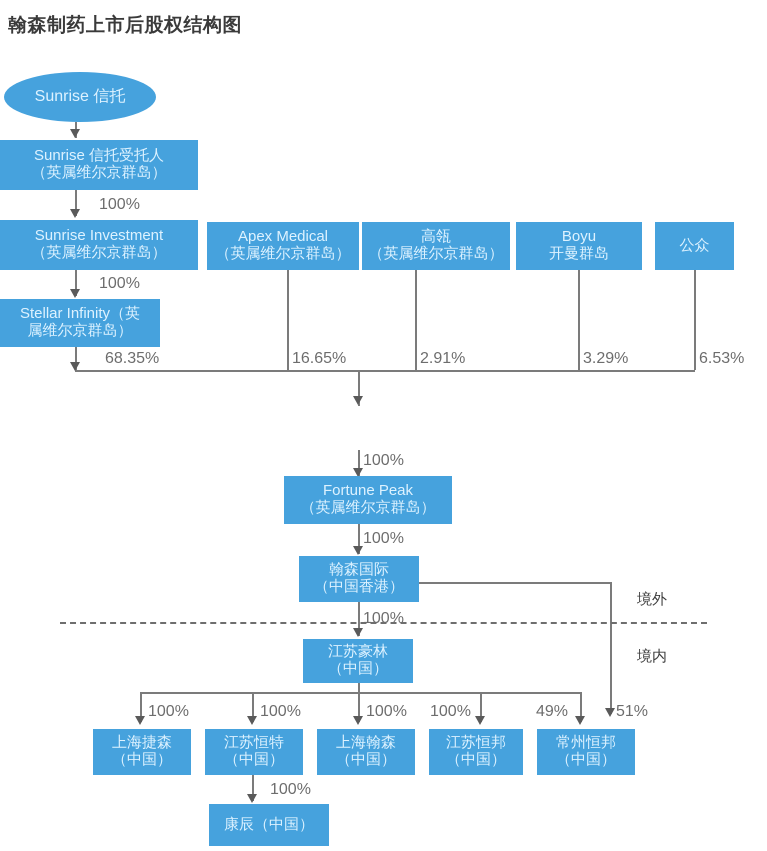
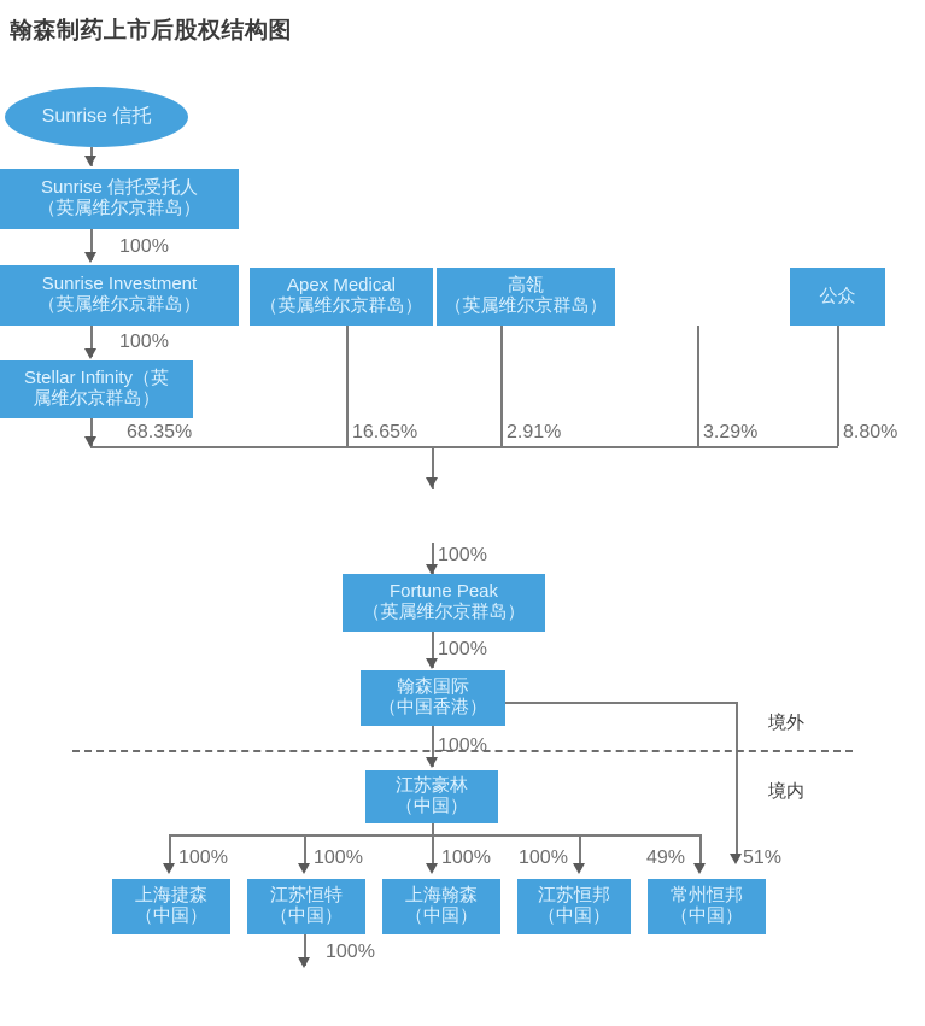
  翰森制药上市后股权结构图
  Sunrise 信托
  Sunrise 信托受托人
  （英属维尔京群岛）
  100%
  Sunrise Investment
  （英属维尔京群岛）
  100%
  Stellar Infinity（英
  属维尔京群岛）
  Apex Medical
  （英属维尔京群岛）
  高瓴
  （英属维尔京群岛）
- Boyu
- 开曼群岛
  公众
  68.35%
  16.65%
  2.91%
  3.29%
- 6.53%
+ 8.80%
  100%
  Fortune Peak
  （英属维尔京群岛）
  100%
  翰森国际
  （中国香港）
  51%
  境外
  境内
  100%
  江苏豪林
  （中国）
  100%
  100%
  100%
  100%
  49%
  上海捷森
  （中国）
  江苏恒特
  （中国）
  上海翰森
  （中国）
  江苏恒邦
  （中国）
  常州恒邦
  （中国）
  100%
- 康辰（中国）
